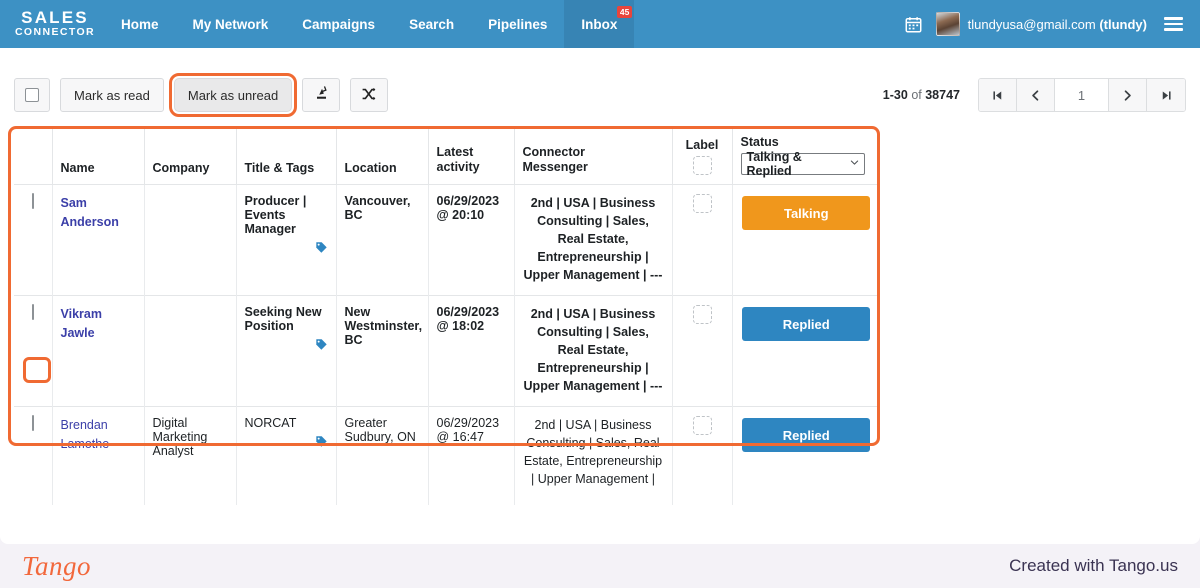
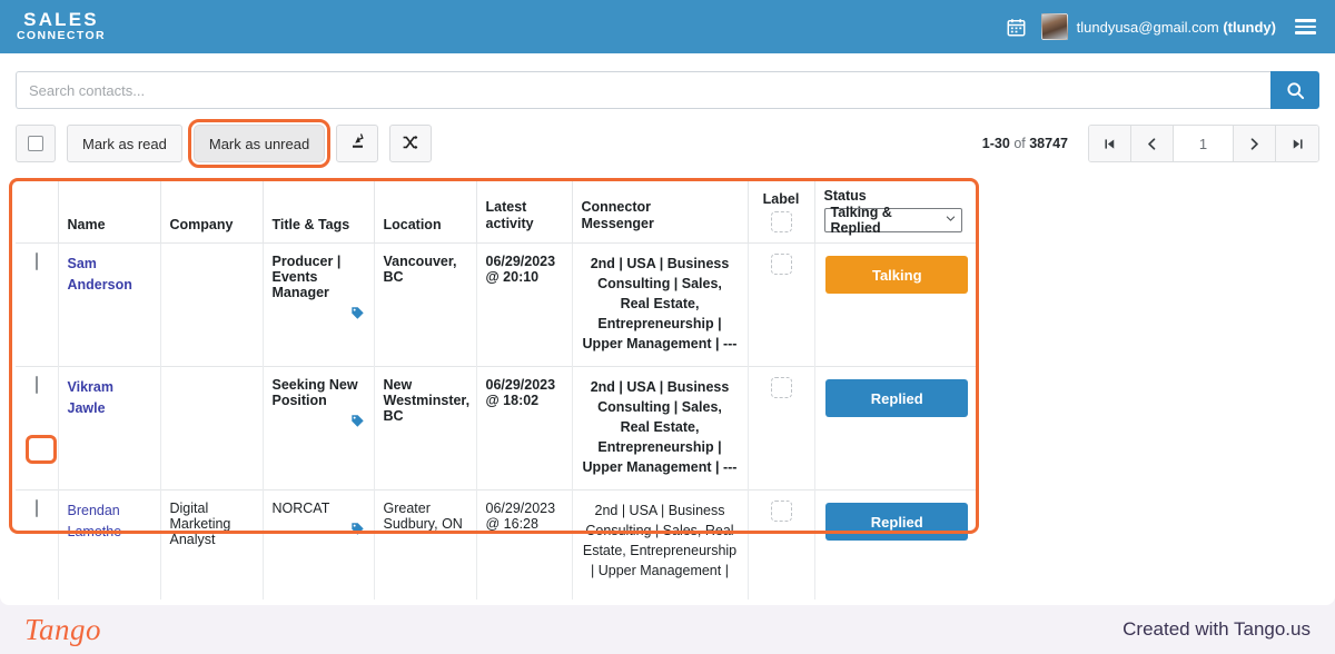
  SALES
  CONNECTOR
- Home
- My Network
- Campaigns
- Search
- Pipelines
- Inbox
- 45
  tlundyusa@gmail.com (tlundy)
+ Search contacts...
  Mark as read
  Mark as unread
  1-30 of 38747
  1
  	Name	Company	Title & Tags	Location	Latest activity	Connector Messenger	Label	Status Talking & Replied
  	Sam Anderson		Producer | Events Manager	Vancouver, BC	06/29/2023 @ 20:10	2nd | USA | Business Consulting | Sales, Real Estate, Entrepreneurship | Upper Management | ---		Talking
  	Vikram Jawle		Seeking New Position	New Westminster, BC	06/29/2023 @ 18:02	2nd | USA | Business Consulting | Sales, Real Estate, Entrepreneurship | Upper Management | ---		Replied
- 	Brendan Lamothe	Digital Marketing Analyst	NORCAT	Greater Sudbury, ON	06/29/2023 @ 16:47	2nd | USA | Business Consulting | Sales, Real Estate, Entrepreneurship | Upper Management |		Replied
+ 	Brendan Lamothe	Digital Marketing Analyst	NORCAT	Greater Sudbury, ON	06/29/2023 @ 16:28	2nd | USA | Business Consulting | Sales, Real Estate, Entrepreneurship | Upper Management |		Replied
  Tango
  Created with Tango.us
